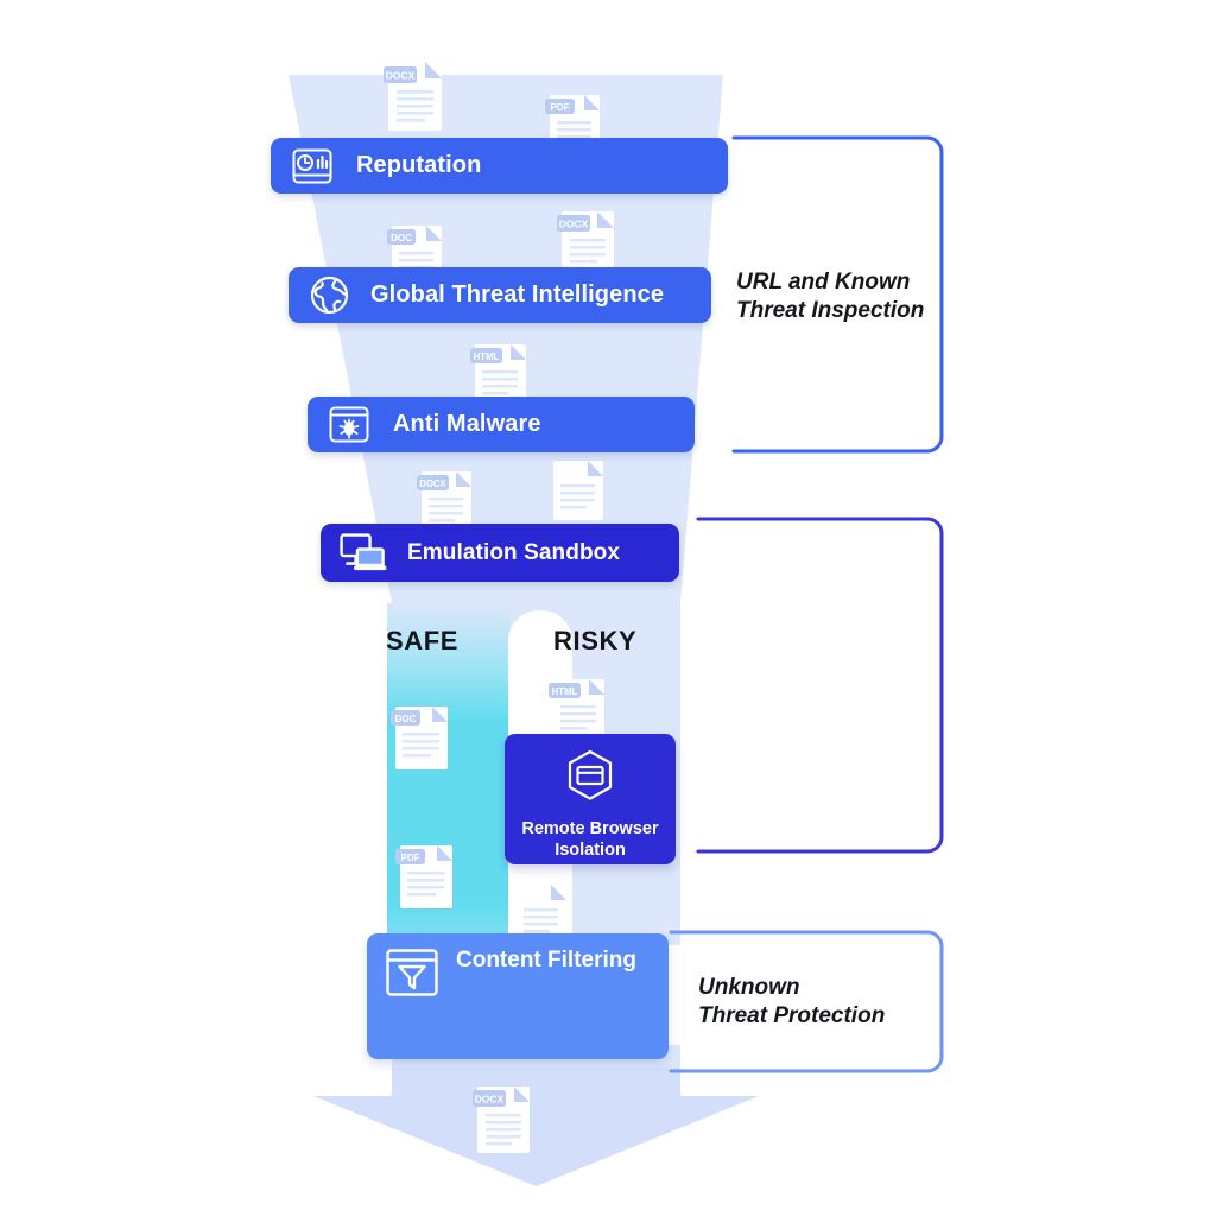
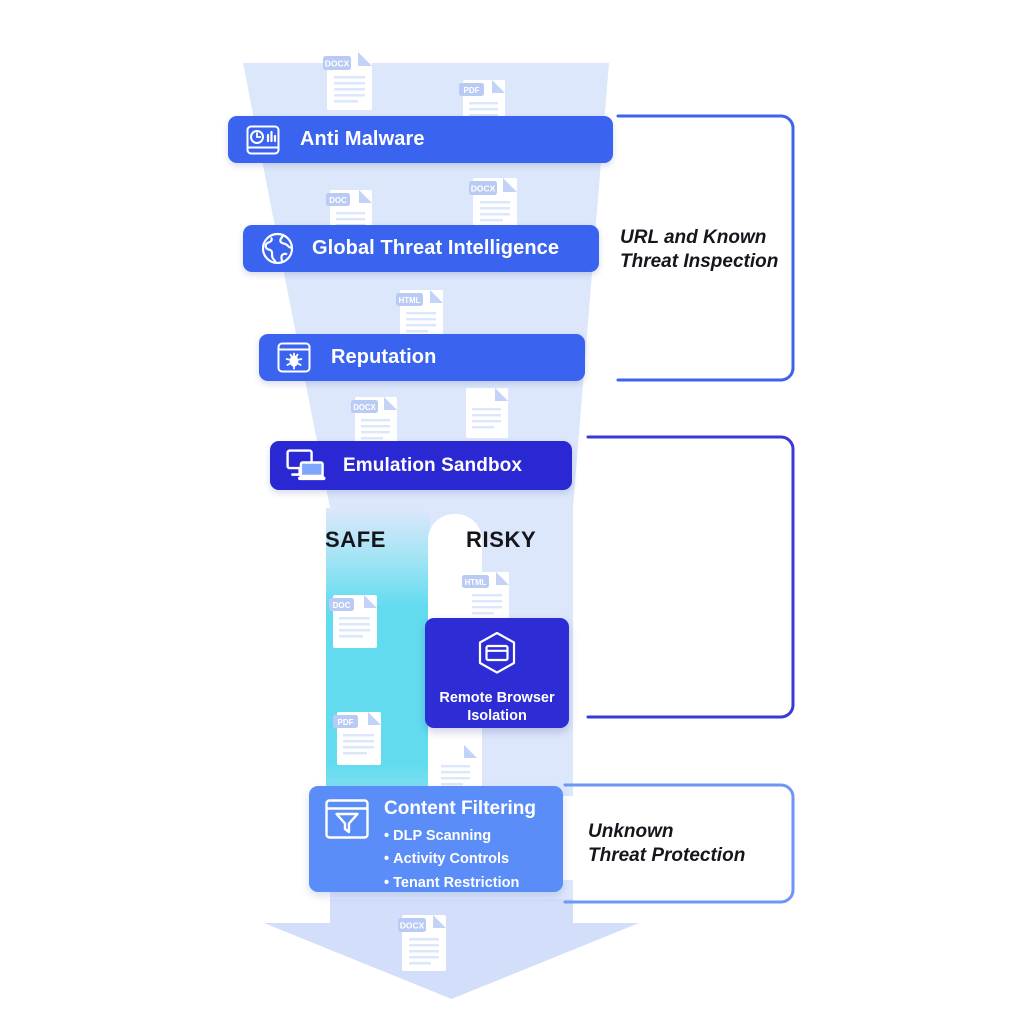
  DOCX
  PDF
  DOC
  DOCX
  HTML
  DOCX
  DOC
  PDF
  HTML
  DOCX
- Reputation
+ Anti Malware
  Global Threat Intelligence
- Anti Malware
+ Reputation
  Emulation Sandbox
  SAFE
  RISKY
  Remote Browser Isolation
  Content Filtering
+ DLP Scanning
+ Activity Controls
+ Tenant Restriction
  URL and Known
  Threat Inspection
  Unknown
  Threat Protection
